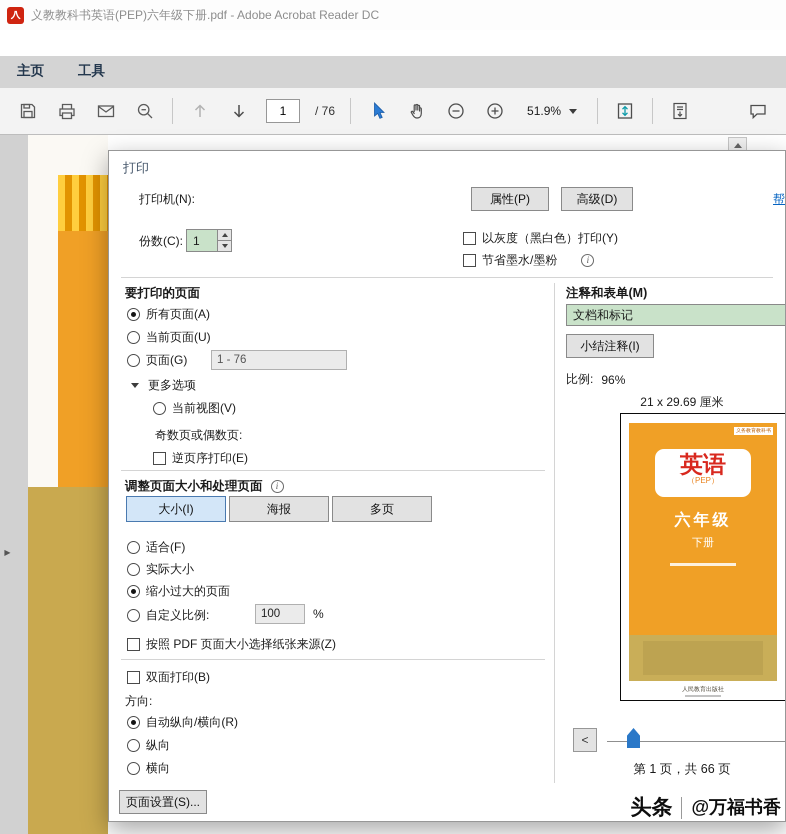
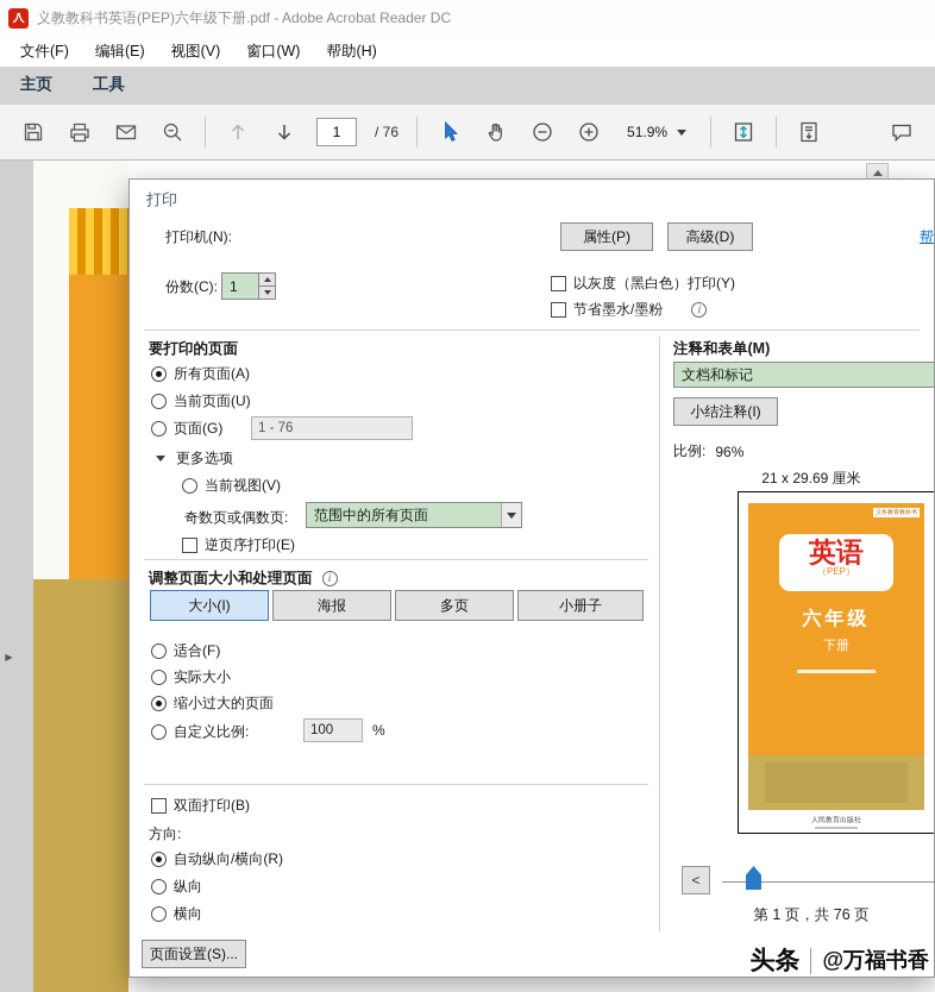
  义教教科书英语(PEP)六年级下册.pdf - Adobe Acrobat Reader DC
+ 文件(F)
+ 编辑(E)
+ 视图(V)
+ 窗口(W)
+ 帮助(H)
  主页
  工具
  1
  / 76
  51.9%
  ▶
  打印
  打印机(N):
  属性(P)
  高级(D)
  帮
  份数(C):
  1
  以灰度（黑白色）打印(Y)
  节省墨水/墨粉
  要打印的页面
  所有页面(A)
  当前页面(U)
  页面(G)
  1 - 76
  更多选项
  当前视图(V)
  奇数页或偶数页:
+ 范围中的所有页面
  逆页序打印(E)
  调整页面大小和处理页面
  大小(I)
  海报
  多页
+ 小册子
  适合(F)
  实际大小
  缩小过大的页面
  自定义比例:
  100
  %
- 按照 PDF 页面大小选择纸张来源(Z)
  双面打印(B)
  方向:
  自动纵向/横向(R)
  纵向
  横向
  页面设置(S)...
  注释和表单(M)
  文档和标记
  小结注释(I)
  比例:
  96%
  21 x 29.69 厘米
  英语
  （PEP）
  六年级
  下册
  <
- 第 1 页，共 66 页
+ 第 1 页，共 76 页
  头条
  @万福书香
